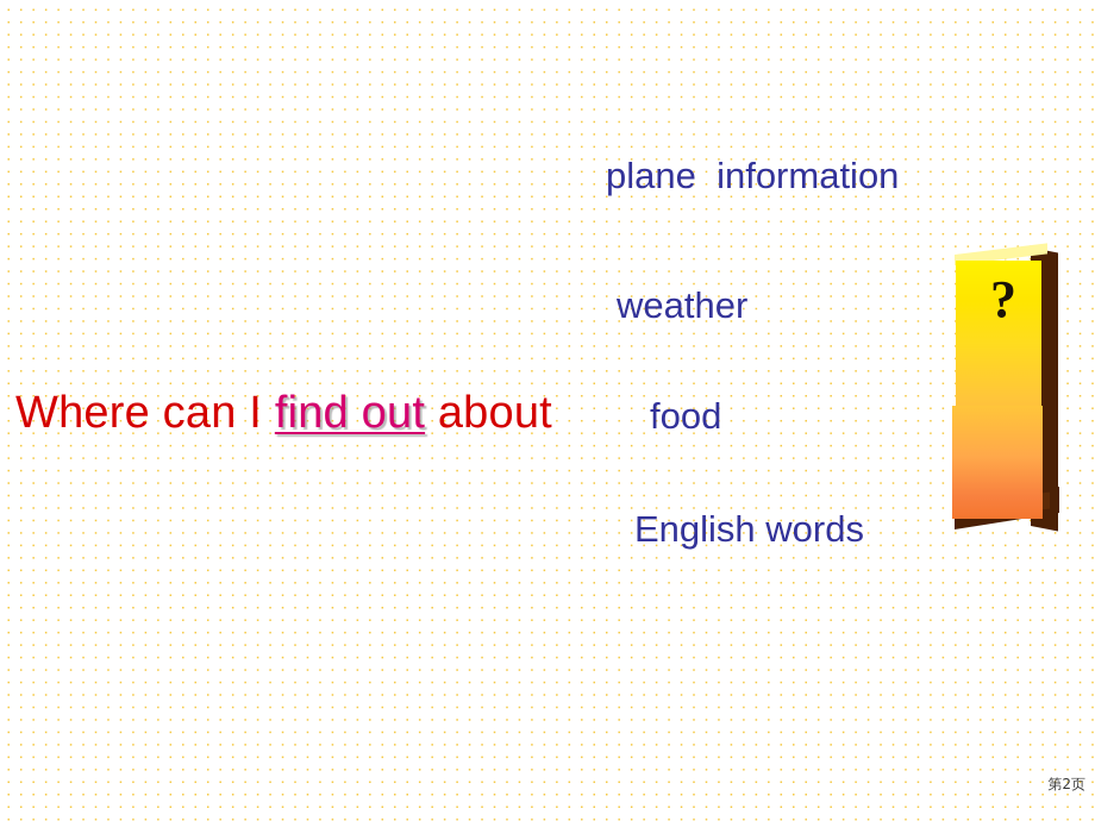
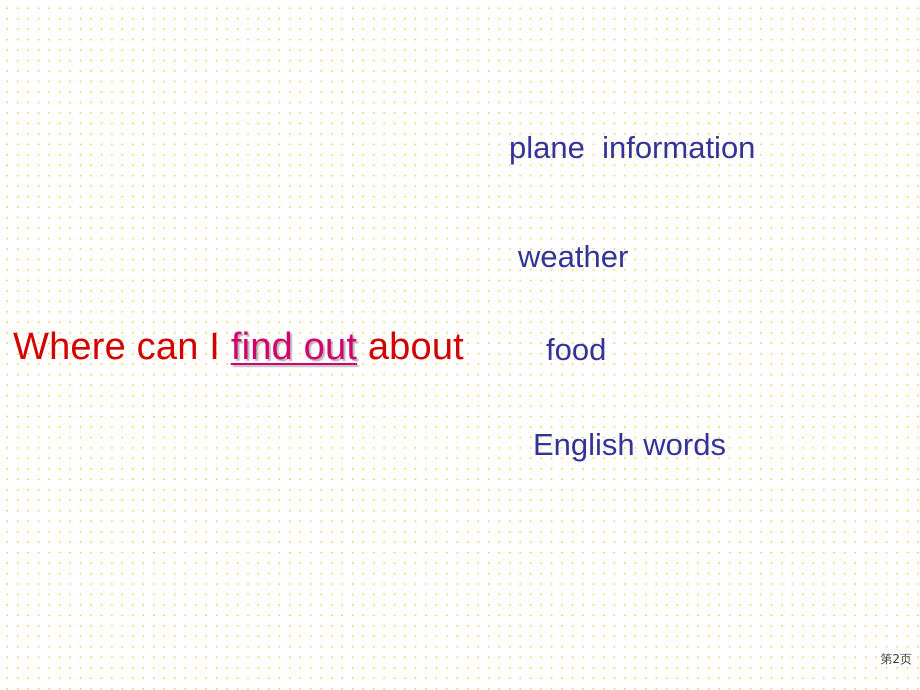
  Where can I find out about
  plane information
  weather
  food
  English words
- ?
  第2页
